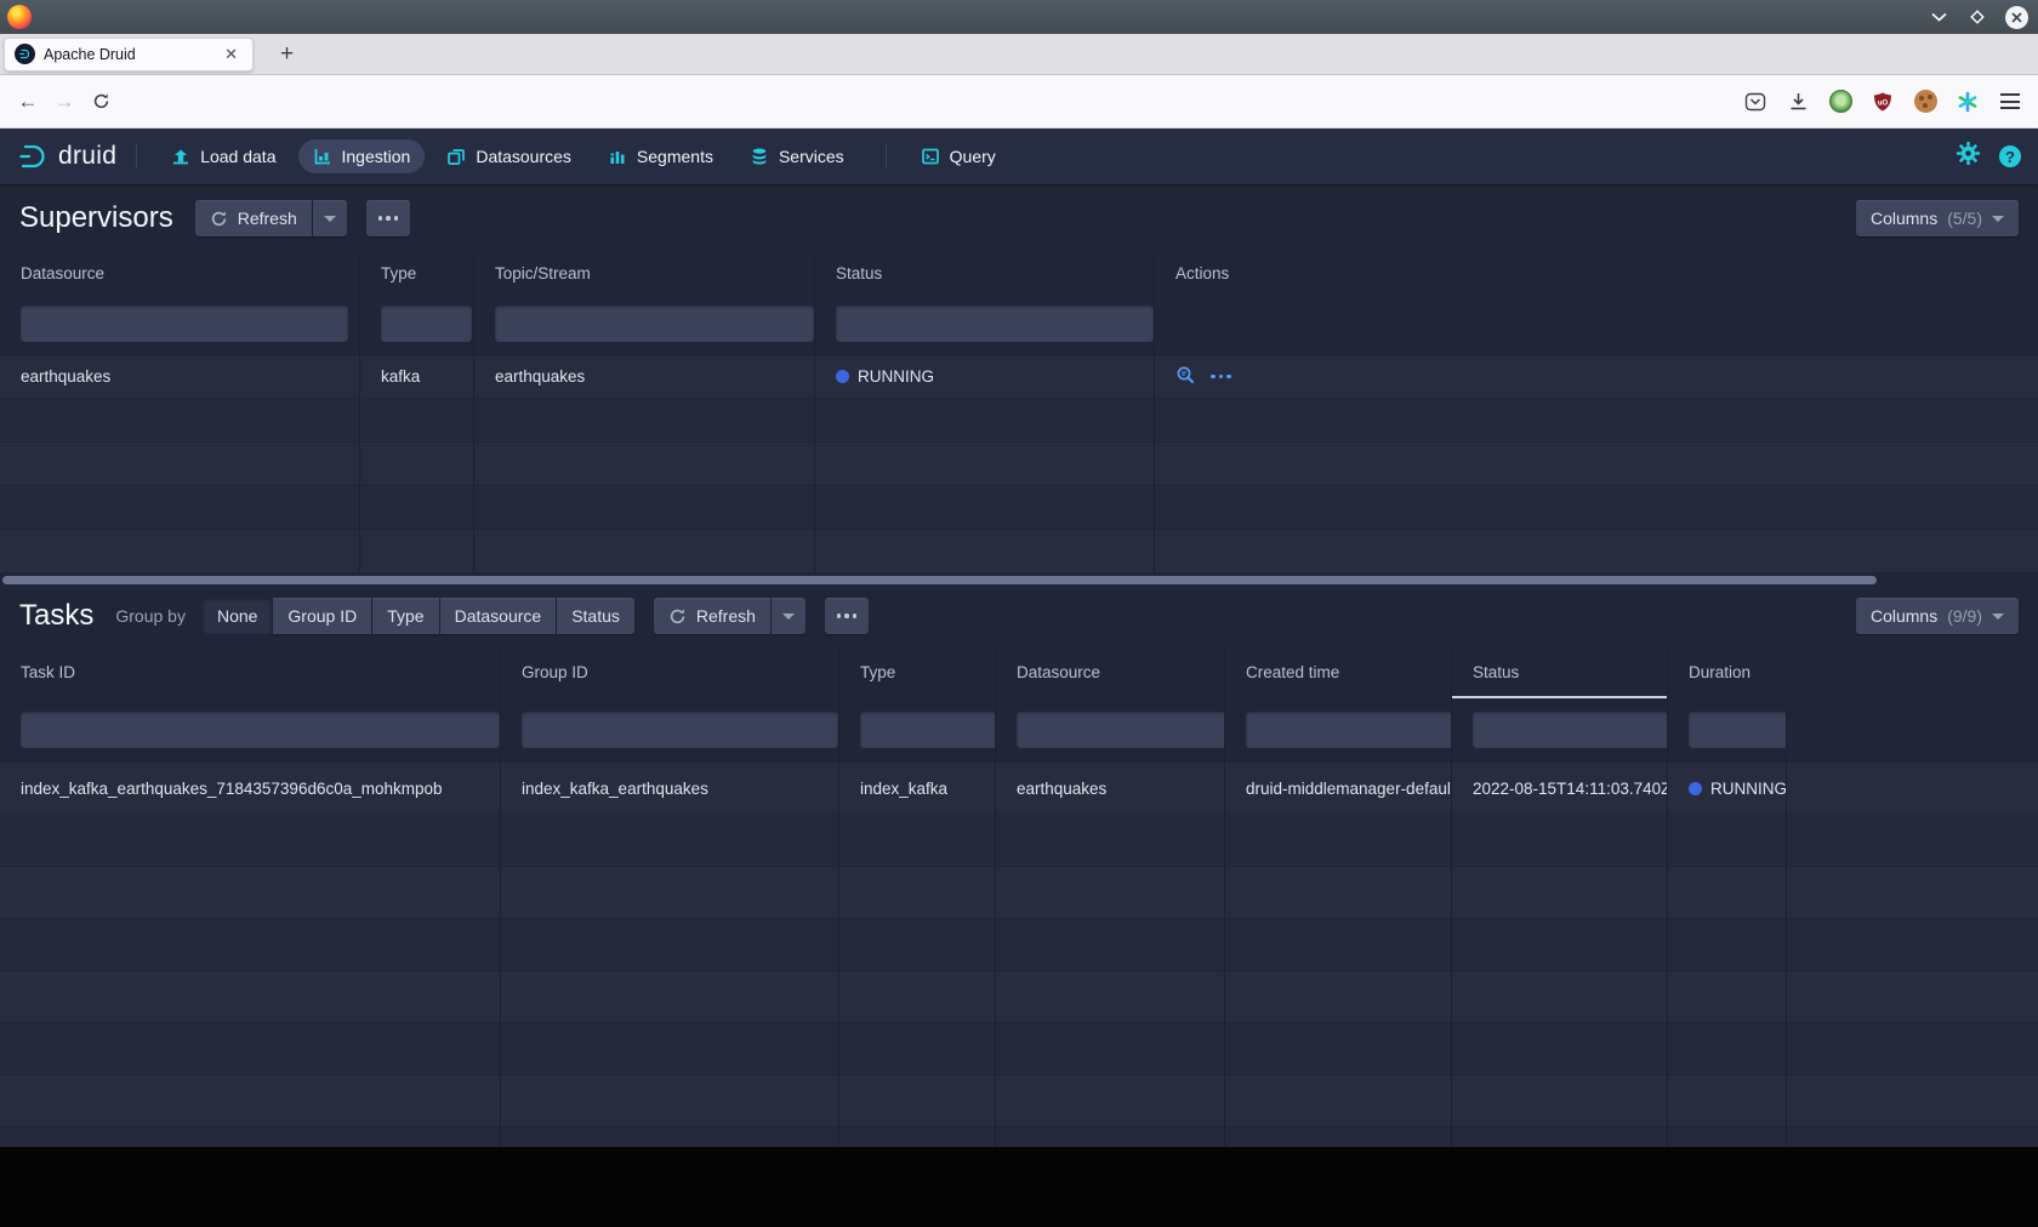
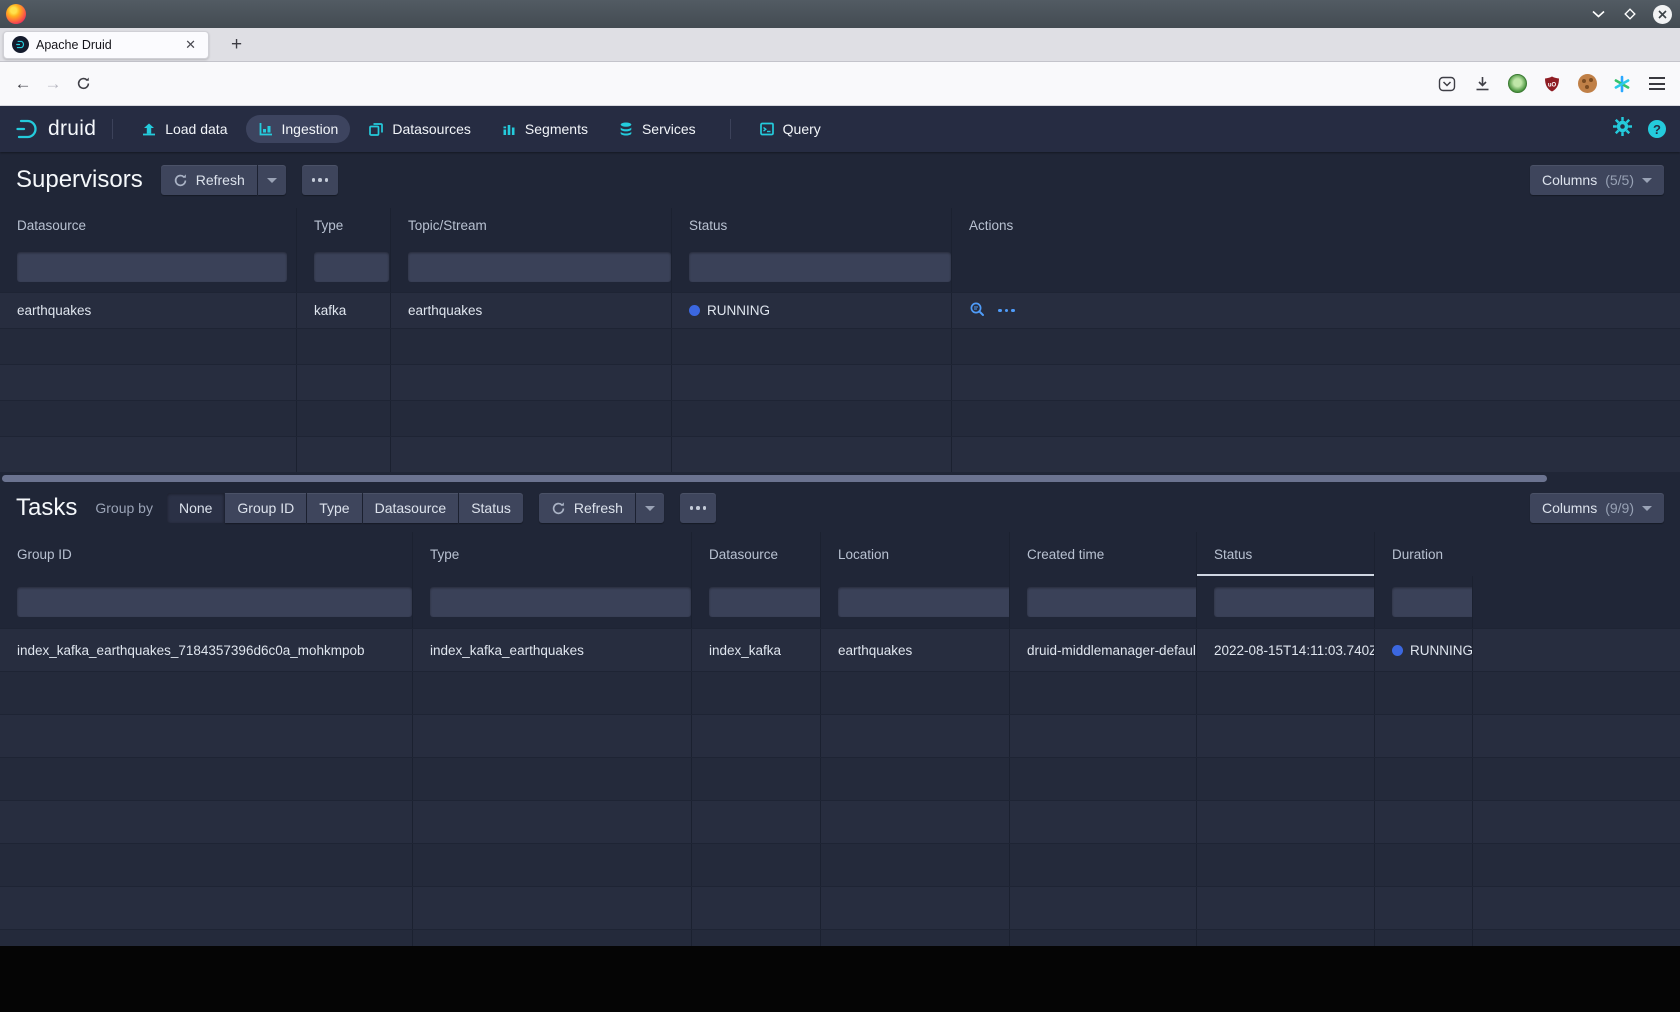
  Apache Druid
  ✕
  +
  ←
  →
  druid
  Load data
  Ingestion
  Datasources
  Segments
  Services
  Query
  ?
  Supervisors
  Refresh
  Columns
  (5/5)
  Datasource
  Type
  Topic/Stream
  Status
  Actions
  earthquakes
  kafka
  earthquakes
  RUNNING
  Tasks
  Group by
  None
  Group ID
  Type
  Datasource
  Status
  Refresh
  Columns
  (9/9)
- Task ID
  Group ID
  Type
  Datasource
+ Location
  Created time
  Status
  Duration
  index_kafka_earthquakes_7184357396d6c0a_mohkmpob
  index_kafka_earthquakes
  index_kafka
  earthquakes
  druid-middlemanager-defaul
  2022-08-15T14:11:03.740Z
  RUNNING
